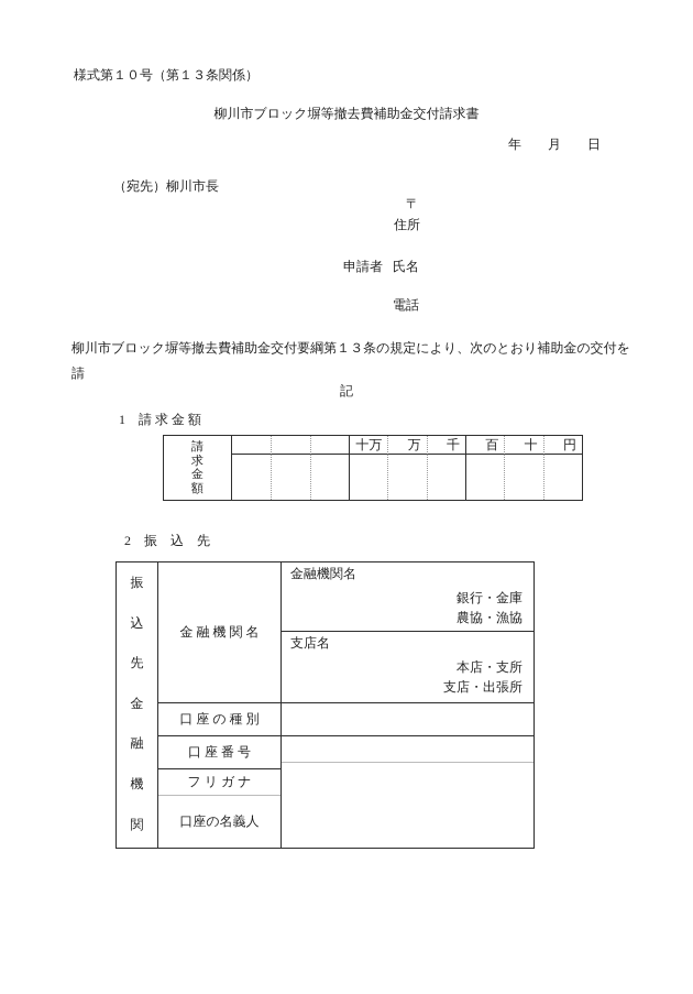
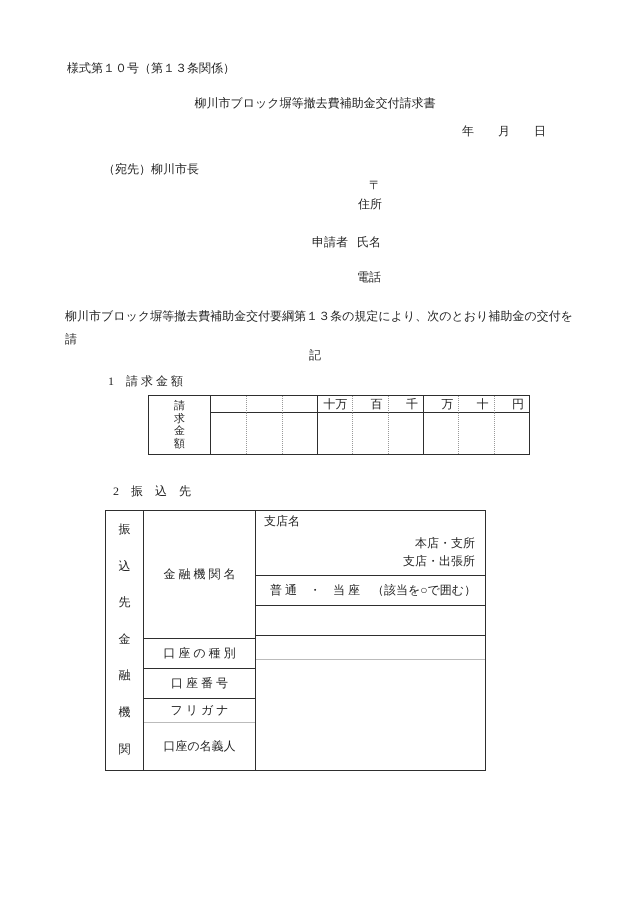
  様式第１０号（第１３条関係）
  柳川市ブロック塀等撤去費補助金交付請求書
  年 月 日
  （宛先）柳川市長
  〒
  住所
  申請者
  氏名
  電話
  柳川市ブロック塀等撤去費補助金交付要綱第１３条の規定により、次のとおり補助金の交付を請
  記
  1 請 求 金 額
  請求金額
  十万
- 万
+ 百
  千
- 百
+ 万
  十
  円
  2 振 込 先
  振込先金融機関
  金 融 機 関 名
  口 座 の 種 別
  口 座 番 号
  フ リ ガ ナ
  口座の名義人
- 金融機関名
- 銀行・金庫
- 農協・漁協
  支店名
  本店・支所
  支店・出張所
+ 普 通 ・ 当 座 （該当を○で囲む）
